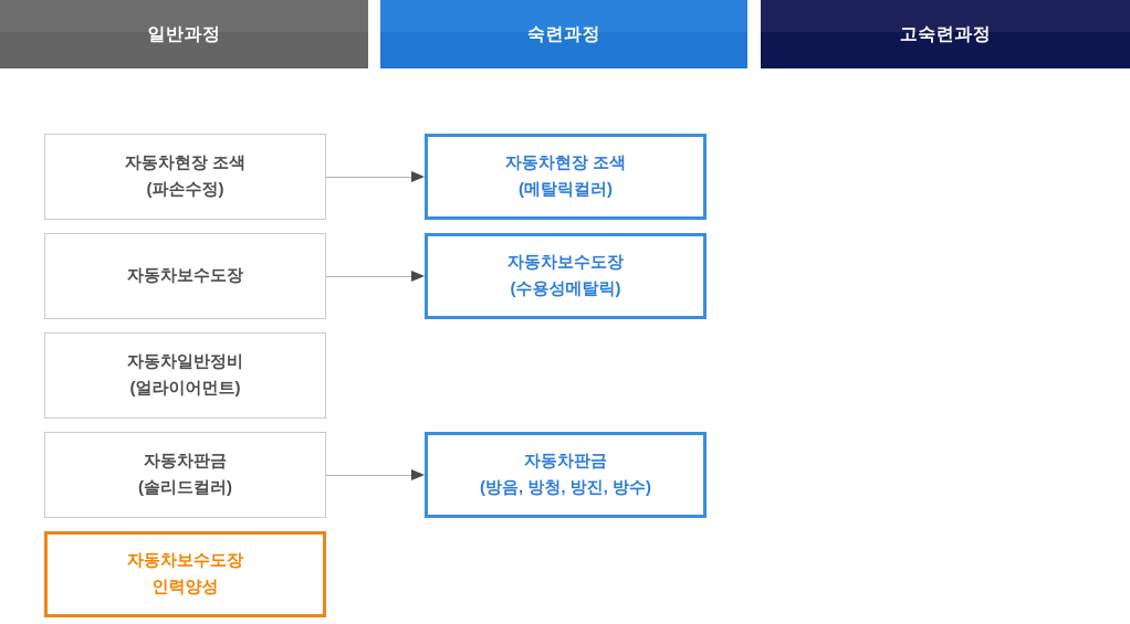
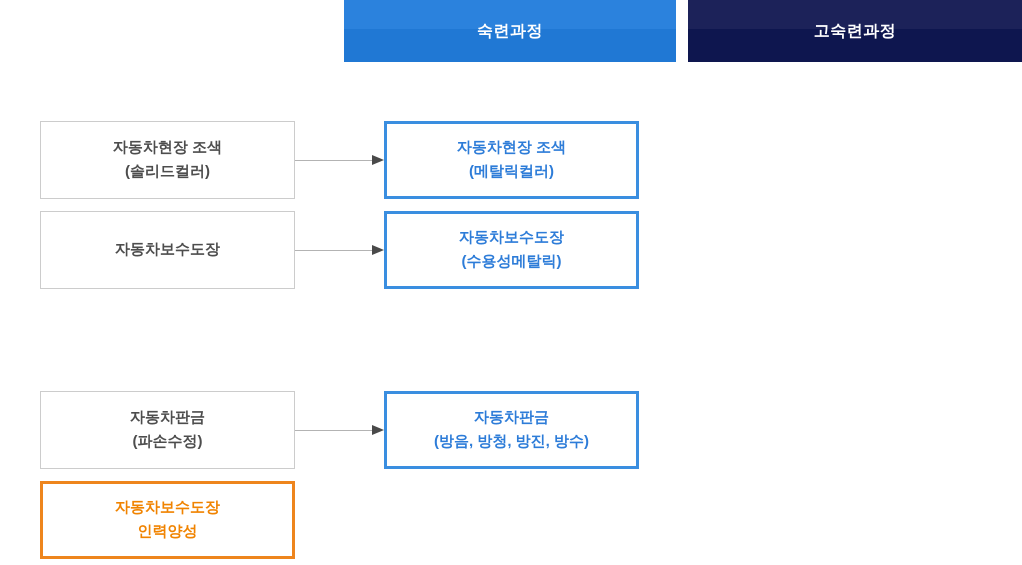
- 일반과정
  숙련과정
  고숙련과정
  자동차현장 조색
- (파손수정)
+ (솔리드컬러)
  자동차보수도장
- 자동차일반정비
- (얼라이어먼트)
  자동차판금
- (솔리드컬러)
+ (파손수정)
  자동차보수도장
  인력양성
  자동차현장 조색
  (메탈릭컬러)
  자동차보수도장
  (수용성메탈릭)
  자동차판금
  (방음, 방청, 방진, 방수)
